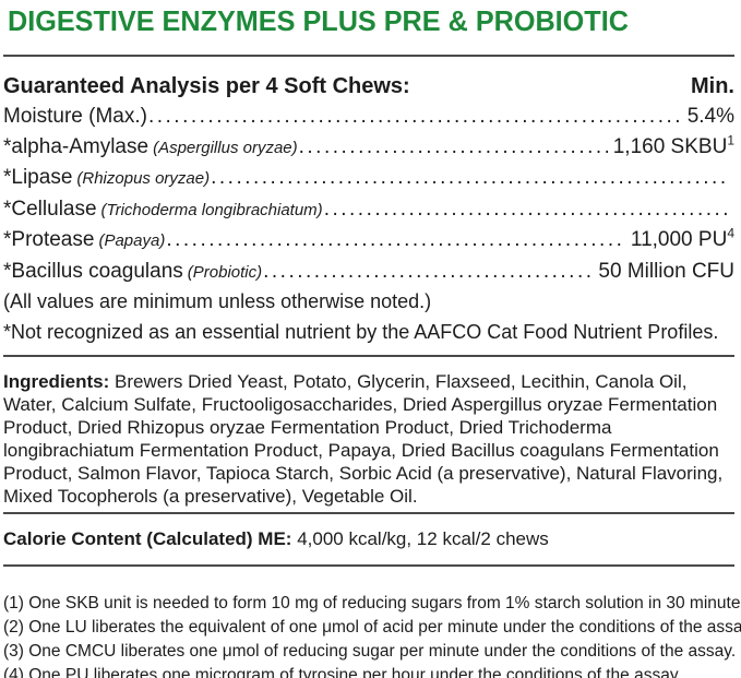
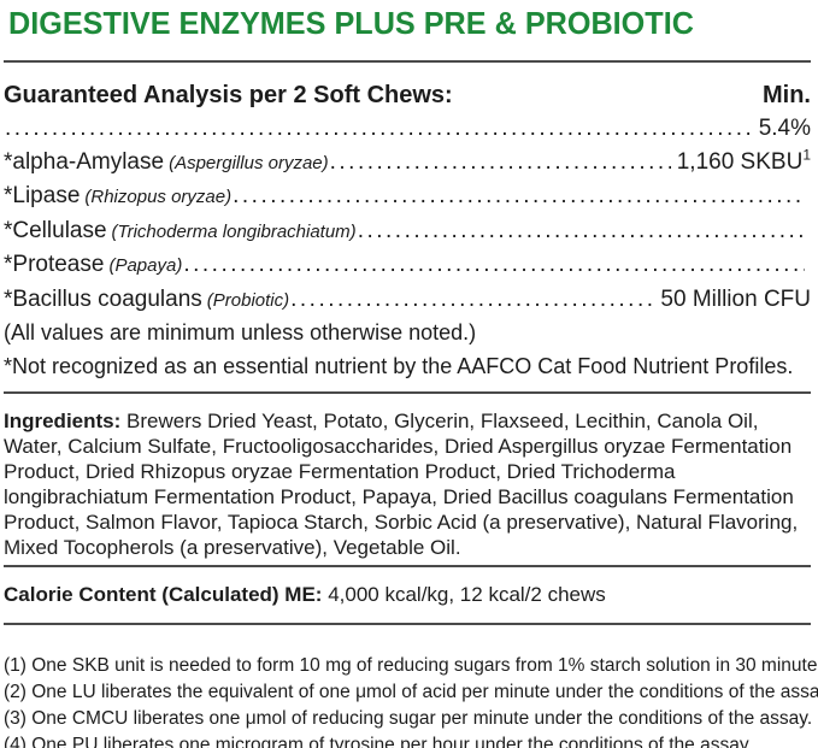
  DIGESTIVE ENZYMES PLUS PRE & PROBIOTIC
- Guaranteed Analysis per 4 Soft Chews:
+ Guaranteed Analysis per 2 Soft Chews:
  Min.
- Moisture (Max.)
  5.4%
  *alpha-Amylase (Aspergillus oryzae)
  1,160 SKBU1
  *Lipase (Rhizopus oryzae)
  *Cellulase (Trichoderma longibrachiatum)
  *Protease (Papaya)
- 11,000 PU4
  *Bacillus coagulans (Probiotic)
  50 Million CFU
  (All values are minimum unless otherwise noted.)
  *Not recognized as an essential nutrient by the AAFCO Cat Food Nutrient Profiles.
  Ingredients: Brewers Dried Yeast, Potato, Glycerin, Flaxseed, Lecithin, Canola Oil, Water, Calcium Sulfate, Fructooligosaccharides, Dried Aspergillus oryzae Fermentation Product, Dried Rhizopus oryzae Fermentation Product, Dried Trichoderma longibrachiatum Fermentation Product, Papaya, Dried Bacillus coagulans Fermentation Product, Salmon Flavor, Tapioca Starch, Sorbic Acid (a preservative), Natural Flavoring, Mixed Tocopherols (a preservative), Vegetable Oil.
  Calorie Content (Calculated) ME: 4,000 kcal/kg, 12 kcal/2 chews
  (1) One SKB unit is needed to form 10 mg of reducing sugars from 1% starch solution in 30 minute
  (2) One LU liberates the equivalent of one μmol of acid per minute under the conditions of the assa
  (3) One CMCU liberates one μmol of reducing sugar per minute under the conditions of the assay.
  (4) One PU liberates one microgram of tyrosine per hour under the conditions of the assay.
